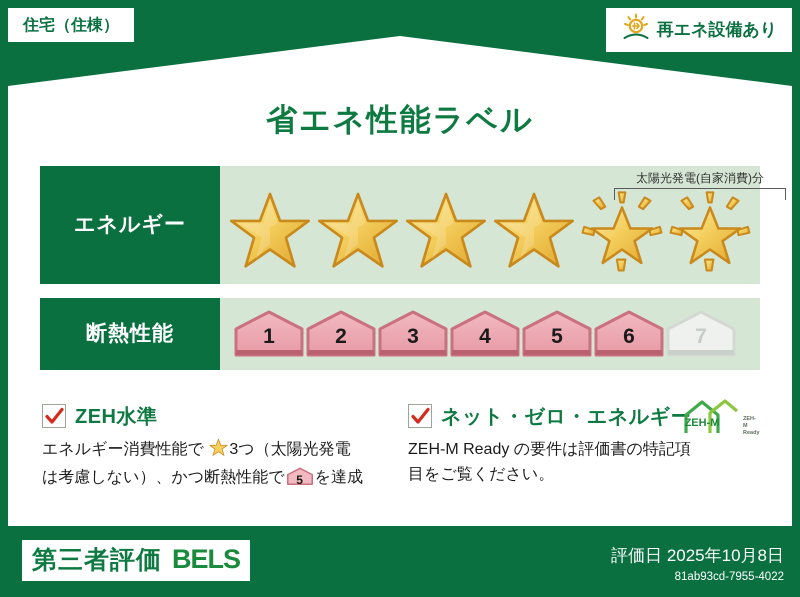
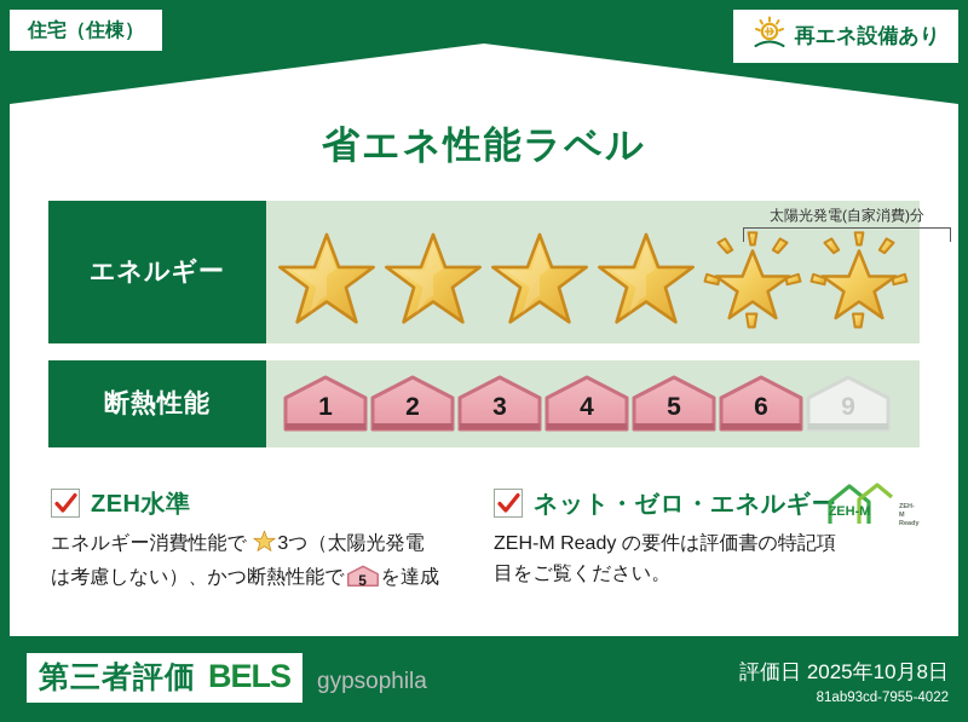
  住宅（住棟）
  再エネ設備あり
  省エネ性能ラベル
  エネルギー
  太陽光発電(自家消費)分
  断熱性能
  1
  2
  3
  4
  5
  6
- 7
+ 9
  ZEH水準
  エネルギー消費性能で 3つ（太陽光発電
  は考慮しない）、かつ断熱性能で
  5
  を達成
  ネット・ゼロ・エネルギー
  ZEH-M
  ZEH-M Ready の要件は評価書の特記項
  目をご覧ください。
  第三者評価
  BELS
+ gypsophila
  評価日 2025年10月8日
  81ab93cd-7955-4022
